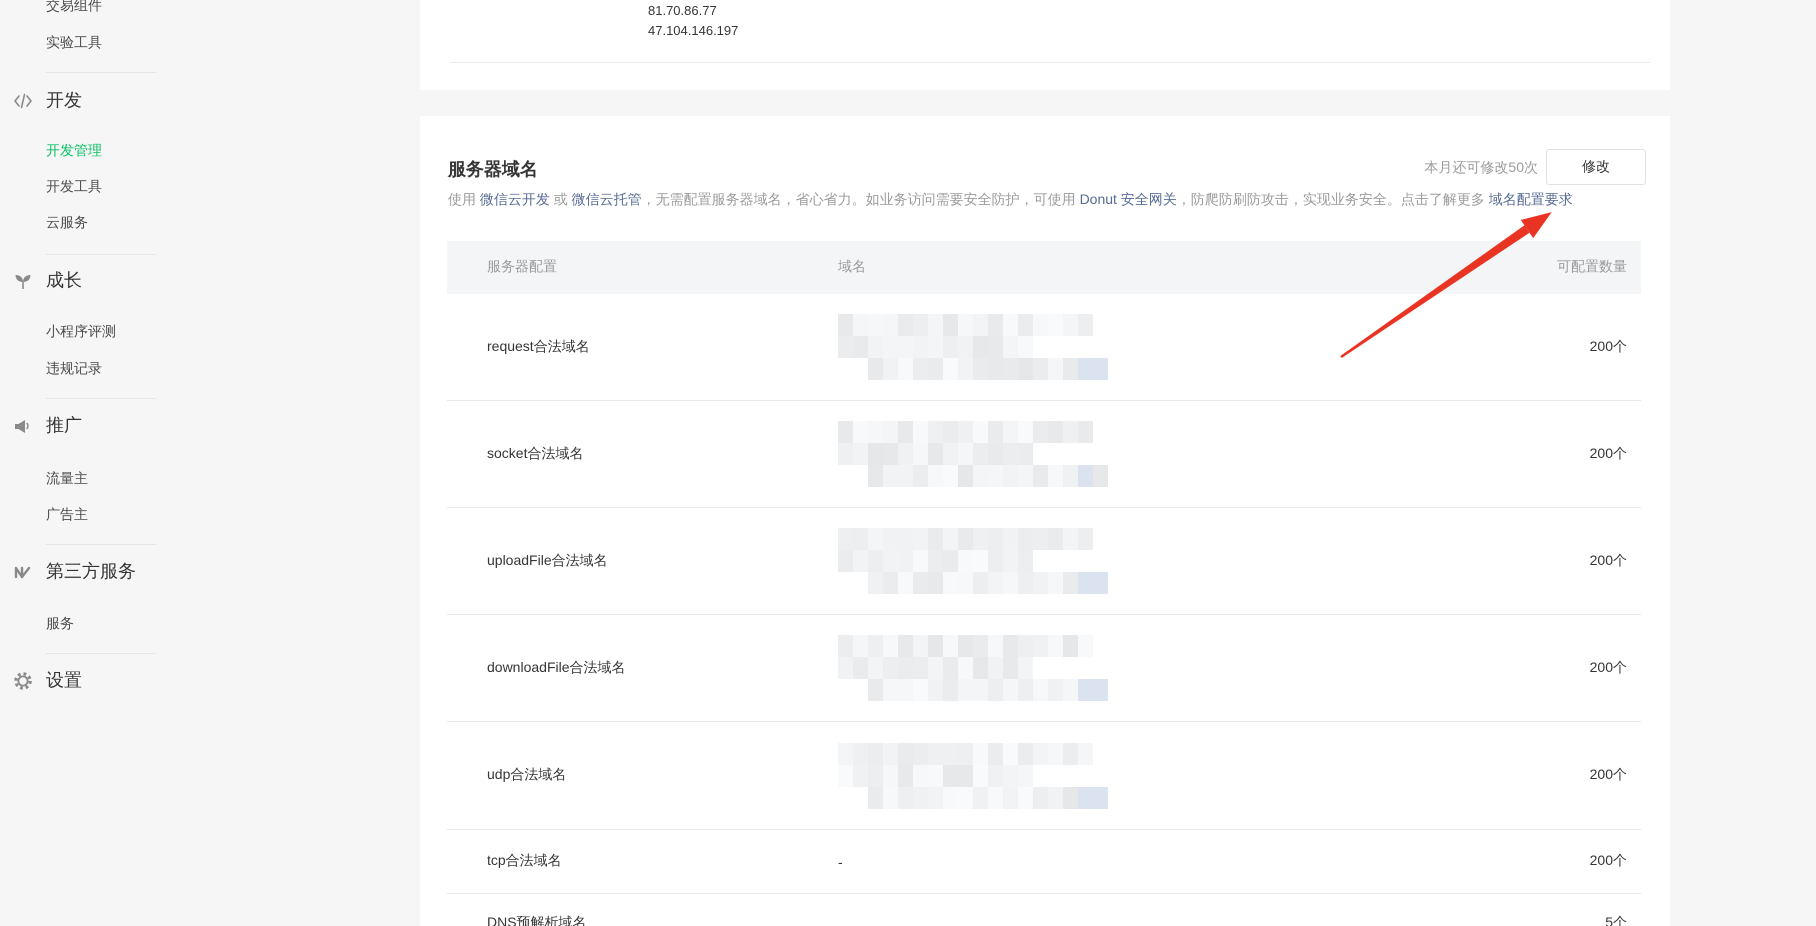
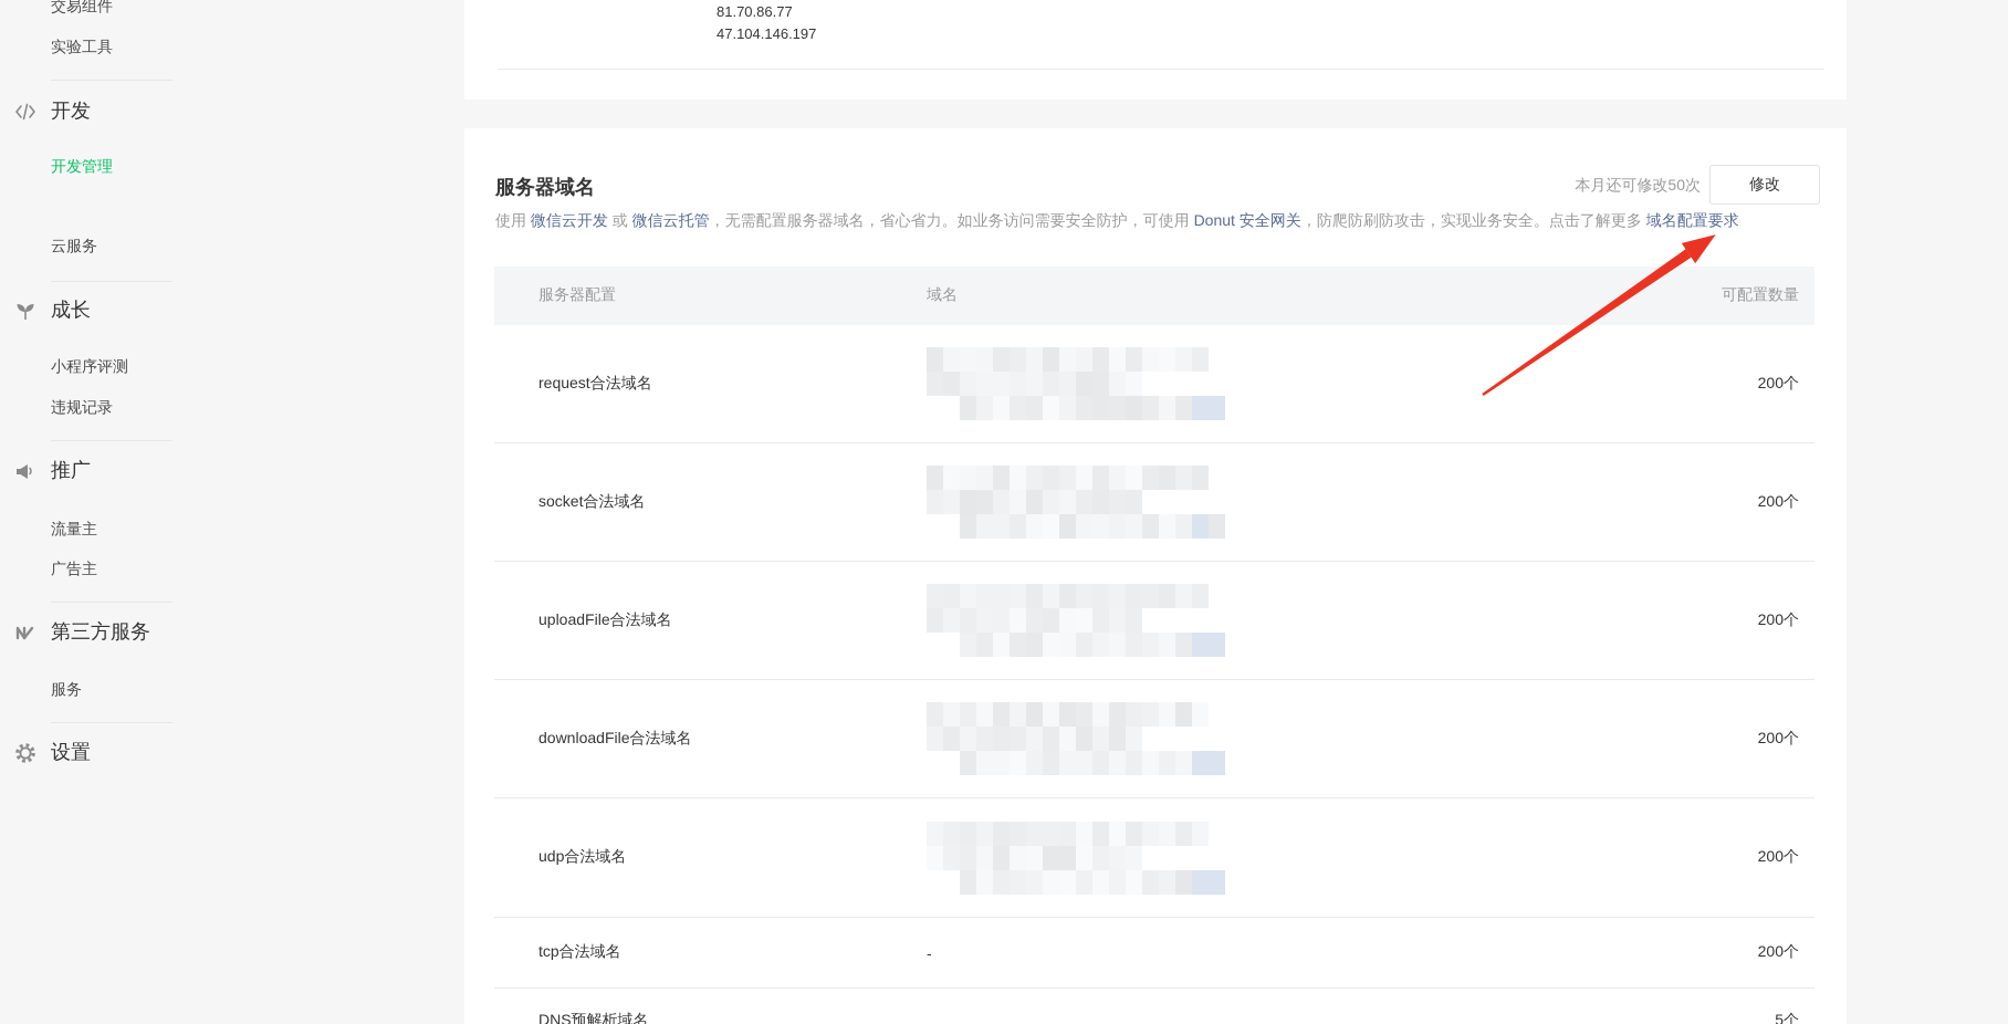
  交易组件
  实验工具
  开发
  开发管理
- 开发工具
  云服务
  成长
  小程序评测
  违规记录
  推广
  流量主
  广告主
  第三方服务
  服务
  设置
  81.70.86.77
  47.104.146.197
  服务器域名
  本月还可修改50次
  修改
  使用 微信云开发 或 微信云托管，无需配置服务器域名，省心省力。如业务访问需要安全防护，可使用 Donut 安全网关，防爬防刷防攻击，实现业务安全。点击了解更多 域名配置要求
  服务器配置
  域名
  可配置数量
  request合法域名
  200个
  socket合法域名
  200个
  uploadFile合法域名
  200个
  downloadFile合法域名
  200个
  udp合法域名
  200个
  tcp合法域名
  -
  200个
  DNS预解析域名
  5个
